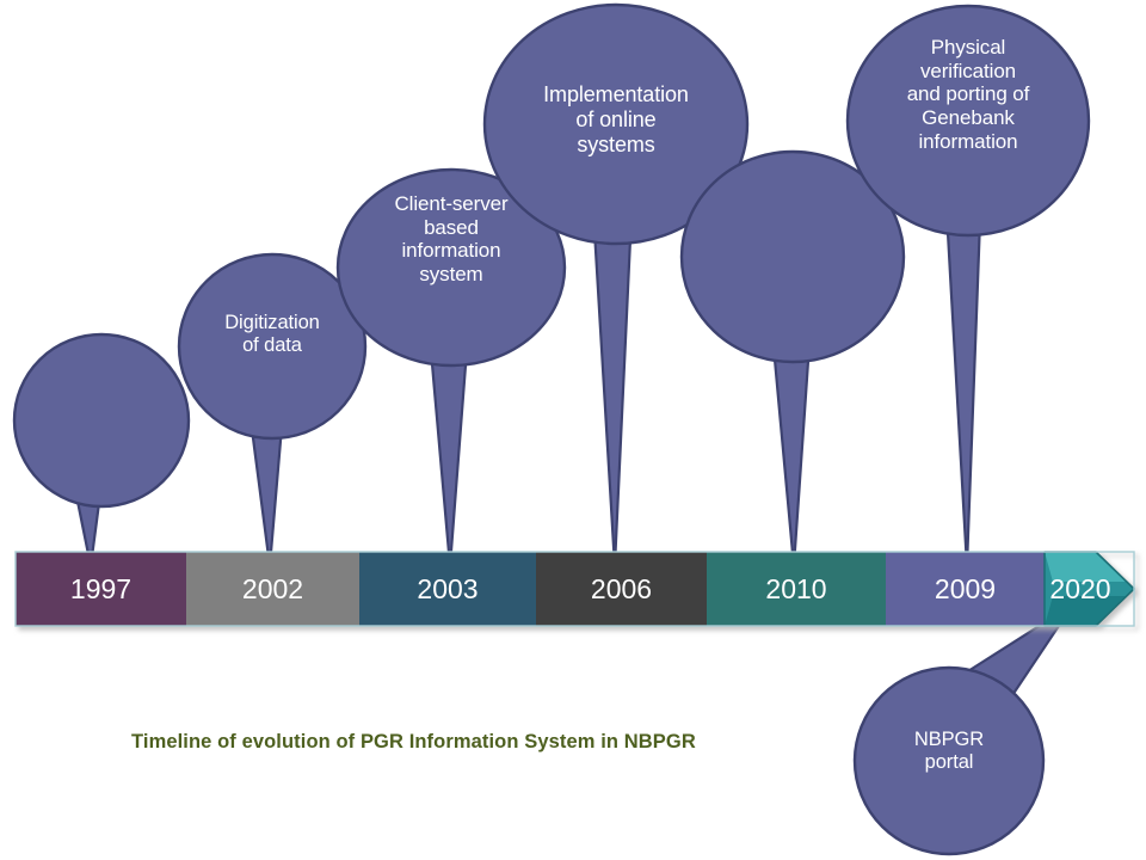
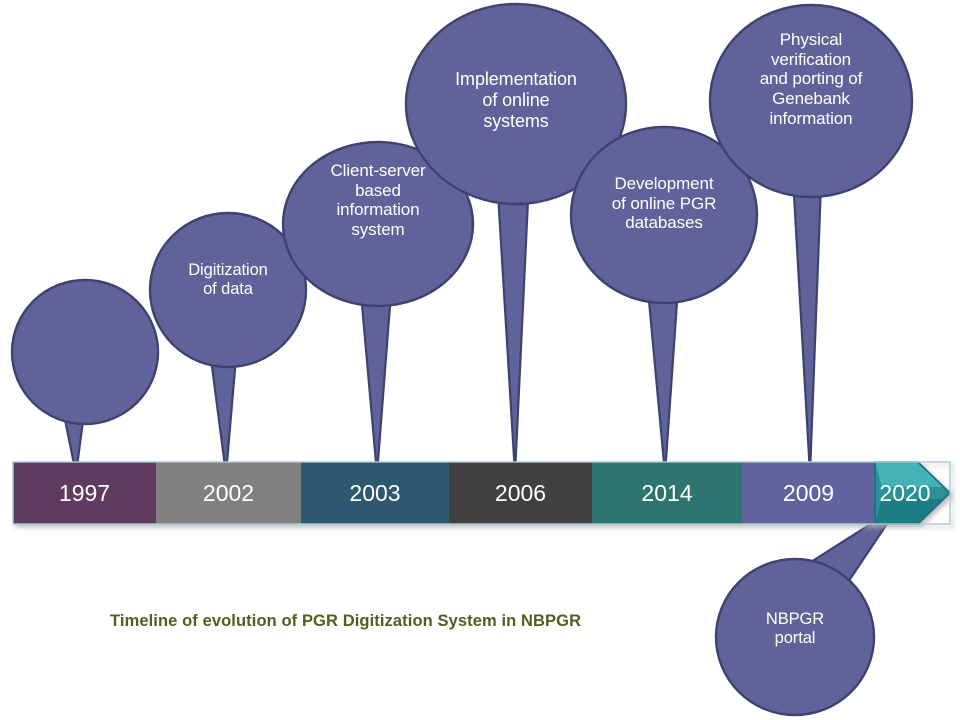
  Digitization
  of data
  Client-server
  based
  information
  system
  Implementation
  of online
  systems
+ Development
+ of online PGR
+ databases
  Physical
  verification
  and porting of
  Genebank
  information
  NBPGR
  portal
  1997
  2002
  2003
  2006
- 2010
+ 2014
  2009
  2020
- Timeline of evolution of PGR Information System in NBPGR
+ Timeline of evolution of PGR Digitization System in NBPGR
